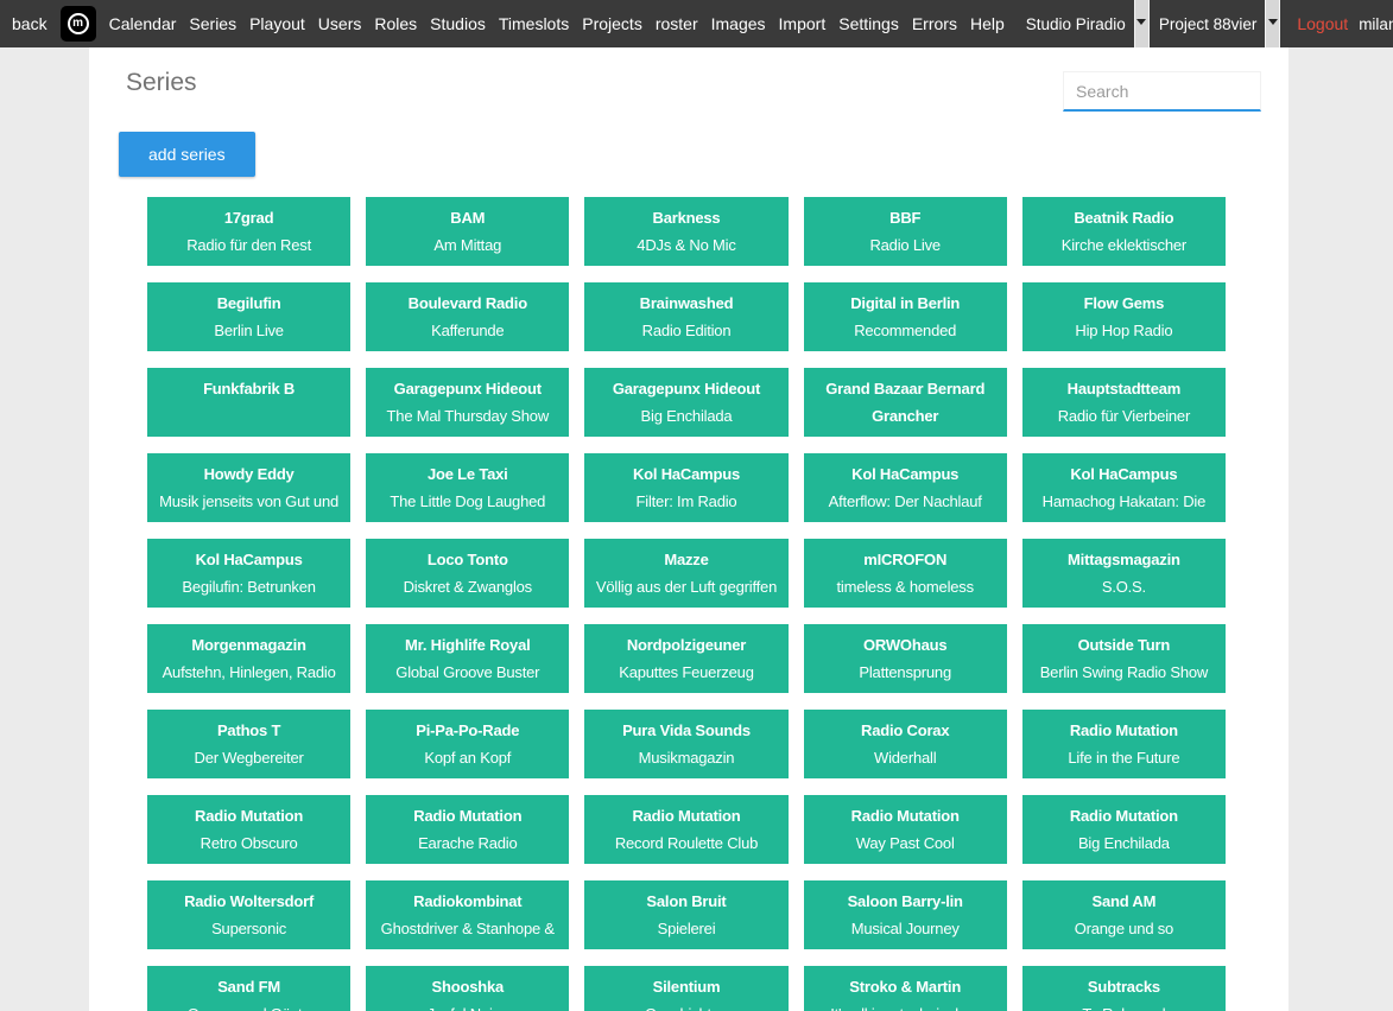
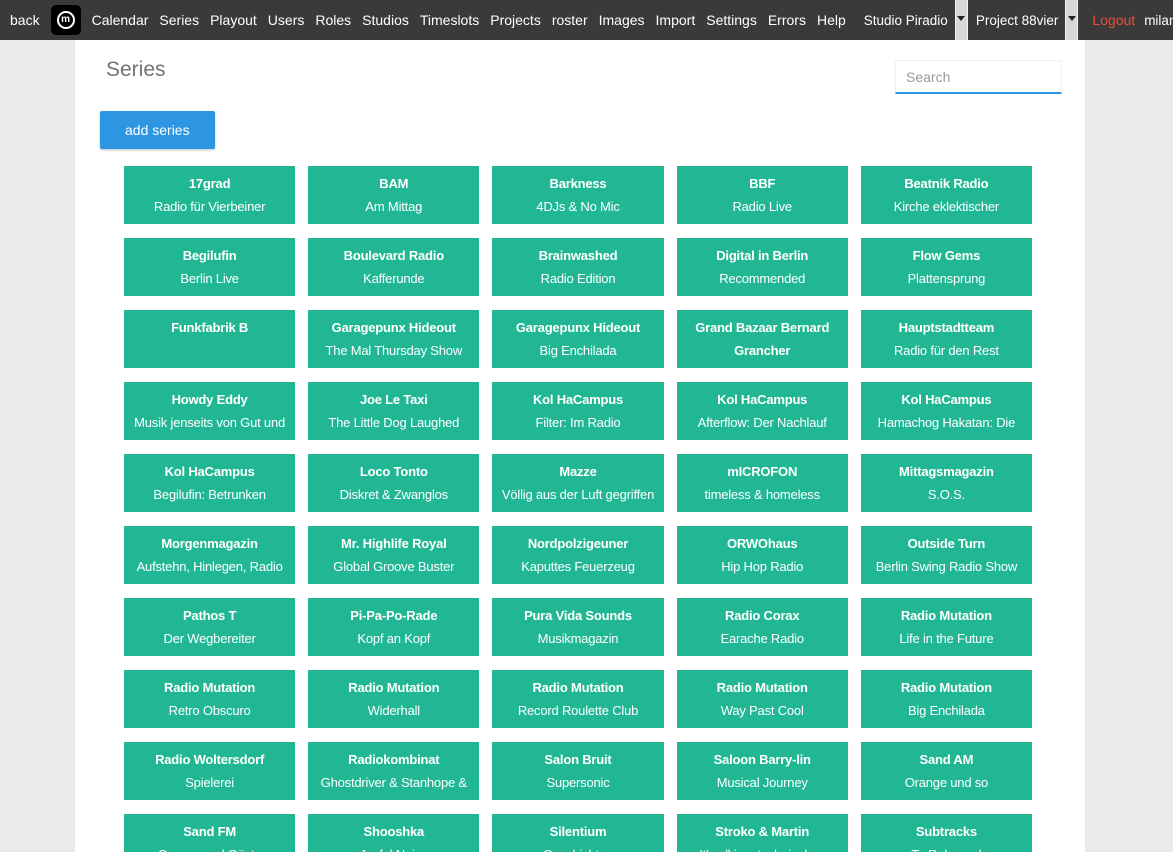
  back
  m
  Calendar
  Series
  Playout
  Users
  Roles
  Studios
  Timeslots
  Projects
  roster
  Images
  Import
  Settings
  Errors
  Help
  Studio Piradio
  Project 88vier
  Logout
  mila
  Series
  Search
  add series
  17grad
- Radio für den Rest
+ Radio für Vierbeiner
  BAM
  Am Mittag
  Barkness
  4DJs & No Mic
  BBF
  Radio Live
  Beatnik Radio
  Kirche eklektischer
  Begilufin
  Berlin Live
  Boulevard Radio
  Kafferunde
  Brainwashed
  Radio Edition
  Digital in Berlin
  Recommended
  Flow Gems
- Hip Hop Radio
+ Plattensprung
  Funkfabrik B
  Garagepunx Hideout
  The Mal Thursday Show
  Garagepunx Hideout
  Big Enchilada
  Grand Bazaar Bernard Grancher
  Hauptstadtteam
- Radio für Vierbeiner
+ Radio für den Rest
  Howdy Eddy
  Musik jenseits von Gut und
  Joe Le Taxi
  The Little Dog Laughed
  Kol HaCampus
  Filter: Im Radio
  Kol HaCampus
  Afterflow: Der Nachlauf
  Kol HaCampus
  Hamachog Hakatan: Die
  Kol HaCampus
  Begilufin: Betrunken
  Loco Tonto
  Diskret & Zwanglos
  Mazze
  Völlig aus der Luft gegriffen
  mICROFON
  timeless & homeless
  Mittagsmagazin
  S.O.S.
  Morgenmagazin
  Aufstehn, Hinlegen, Radio
  Mr. Highlife Royal
  Global Groove Buster
  Nordpolzigeuner
  Kaputtes Feuerzeug
  ORWOhaus
- Plattensprung
+ Hip Hop Radio
  Outside Turn
  Berlin Swing Radio Show
  Pathos T
  Der Wegbereiter
  Pi-Pa-Po-Rade
  Kopf an Kopf
  Pura Vida Sounds
  Musikmagazin
  Radio Corax
- Widerhall
+ Earache Radio
  Radio Mutation
  Life in the Future
  Radio Mutation
  Retro Obscuro
  Radio Mutation
- Earache Radio
+ Widerhall
  Radio Mutation
  Record Roulette Club
  Radio Mutation
  Way Past Cool
  Radio Mutation
  Big Enchilada
  Radio Woltersdorf
- Supersonic
+ Spielerei
  Radiokombinat
  Ghostdriver & Stanhope &
  Salon Bruit
- Spielerei
+ Supersonic
  Saloon Barry-lin
  Musical Journey
  Sand AM
  Orange und so
  Sand FM
  Shooshka
  Silentium
  Stroko & Martin
  Subtracks
